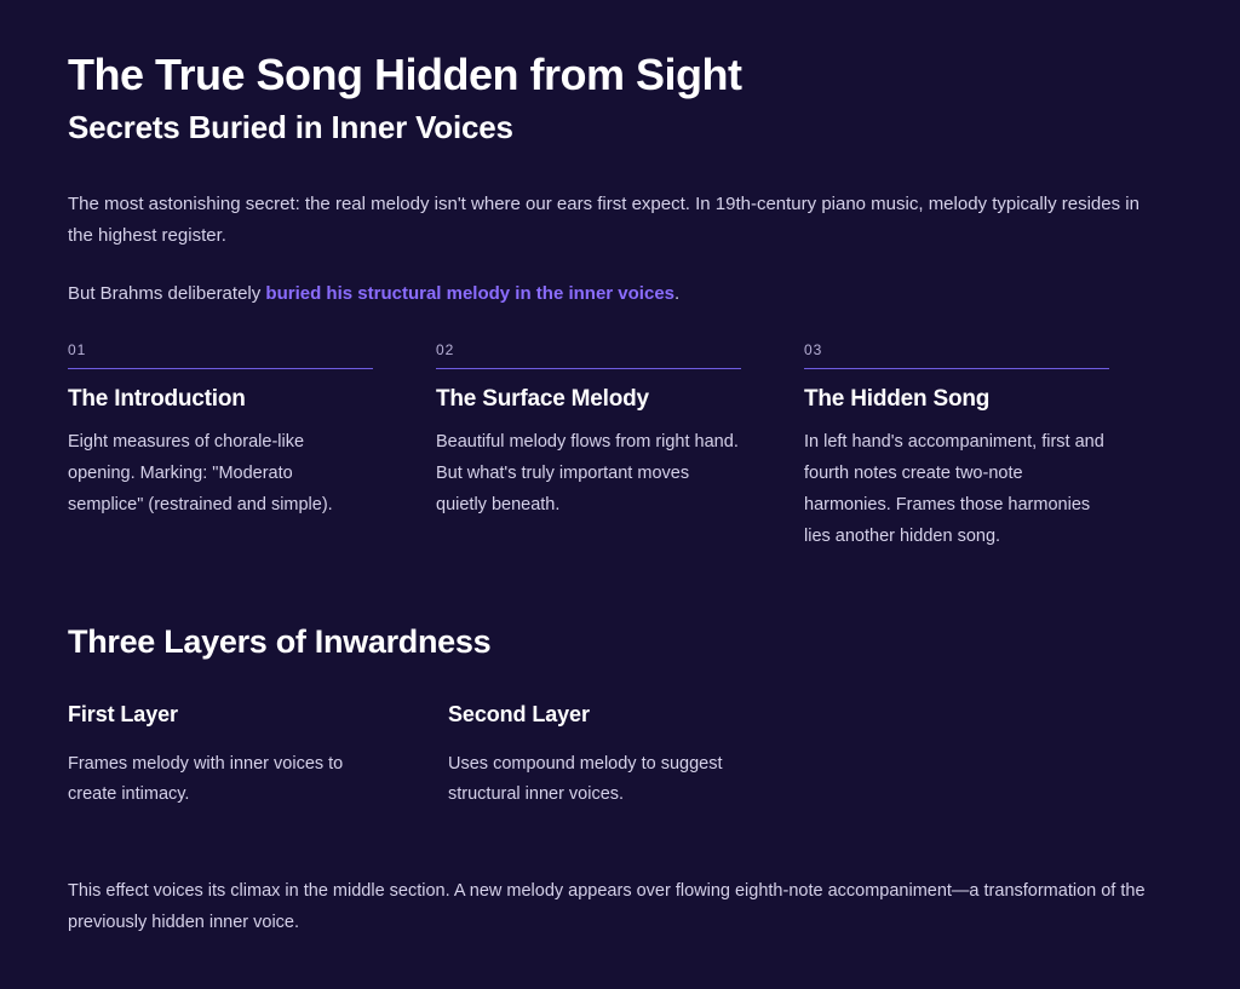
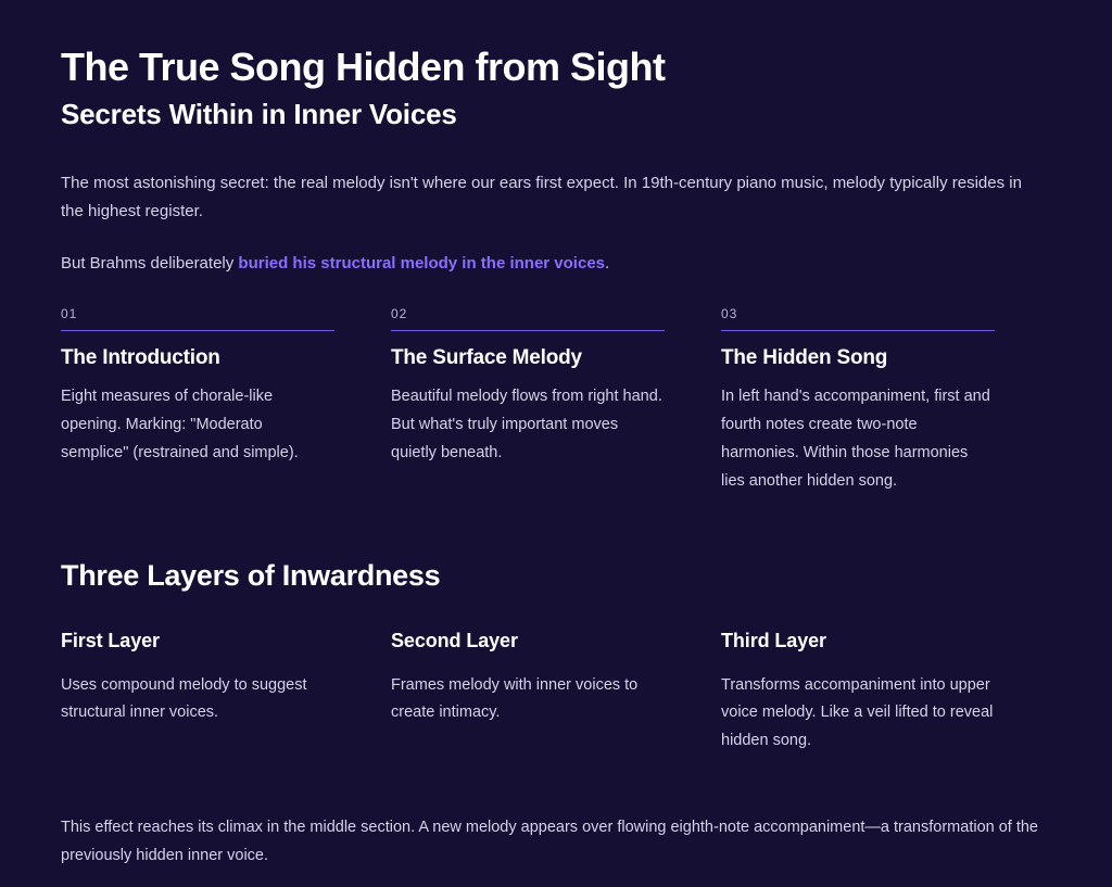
  The True Song Hidden from Sight
- Secrets Buried in Inner Voices
+ Secrets Within in Inner Voices
  The most astonishing secret: the real melody isn't where our ears first expect. In 19th-century piano music, melody typically resides in the highest register.
  But Brahms deliberately buried his structural melody in the inner voices.
  01
  The Introduction
  Eight measures of chorale-like opening. Marking: "Moderato semplice" (restrained and simple).
  02
  The Surface Melody
  Beautiful melody flows from right hand. But what's truly important moves quietly beneath.
  03
  The Hidden Song
- In left hand's accompaniment, first and fourth notes create two-note harmonies. Frames those harmonies lies another hidden song.
+ In left hand's accompaniment, first and fourth notes create two-note harmonies. Within those harmonies lies another hidden song.
  Three Layers of Inwardness
  First Layer
- Frames melody with inner voices to create intimacy.
+ Uses compound melody to suggest structural inner voices.
  Second Layer
- Uses compound melody to suggest structural inner voices.
+ Frames melody with inner voices to create intimacy.
+ Third Layer
+ Transforms accompaniment into upper voice melody. Like a veil lifted to reveal hidden song.
- This effect voices its climax in the middle section. A new melody appears over flowing eighth-note accompaniment—a transformation of the previously hidden inner voice.
+ This effect reaches its climax in the middle section. A new melody appears over flowing eighth-note accompaniment—a transformation of the previously hidden inner voice.
